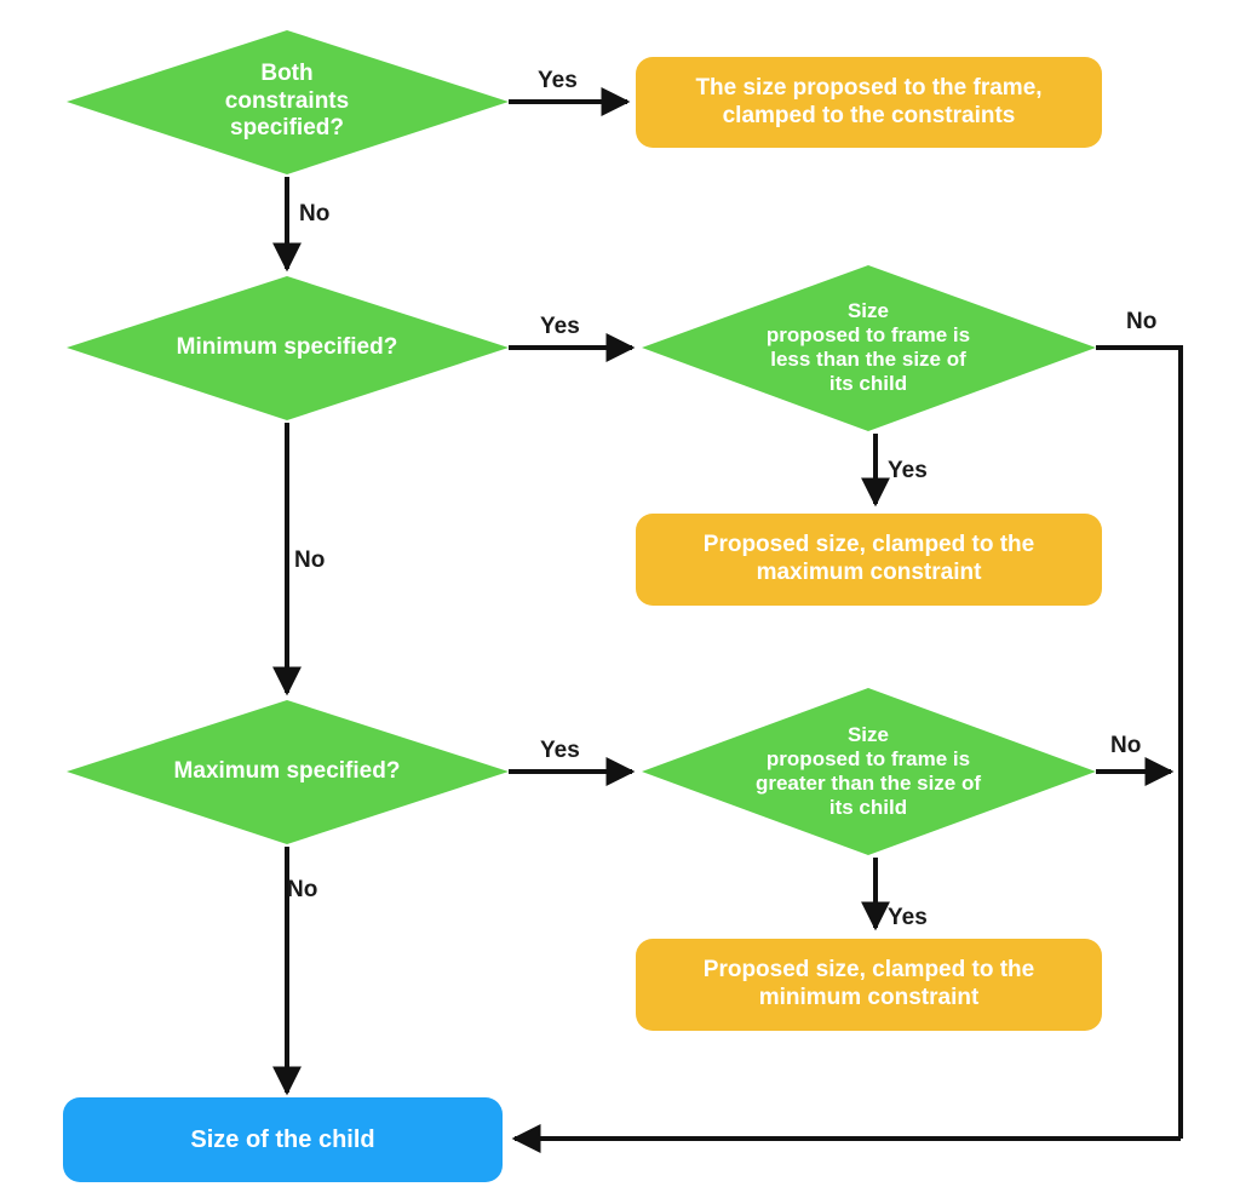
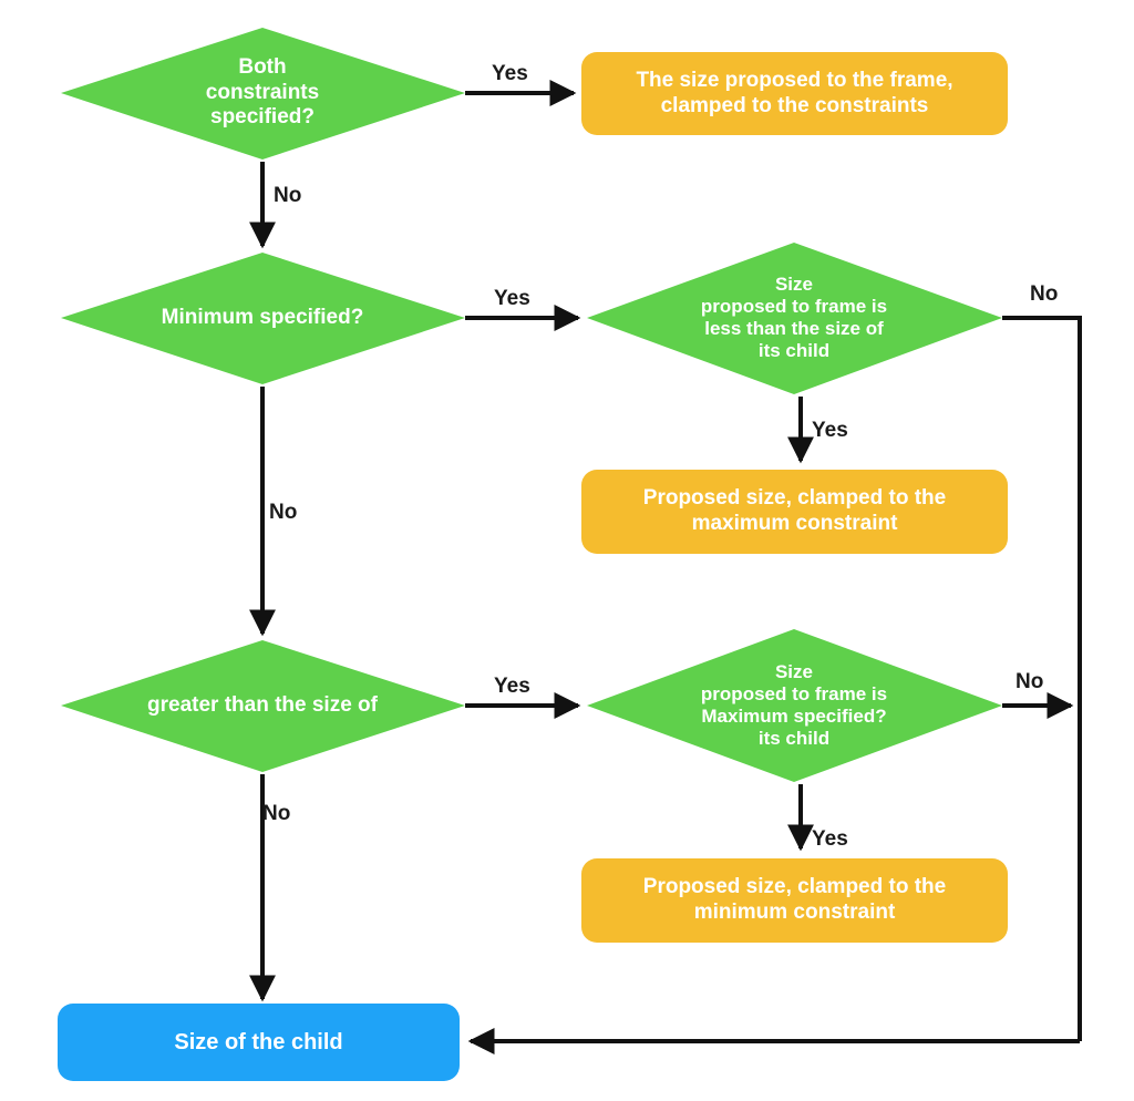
  Both
  constraints
  specified?
  Minimum specified?
  Size
  proposed to frame is
  less than the size of
  its child
- Maximum specified?
+ greater than the size of
  Size
  proposed to frame is
- greater than the size of
+ Maximum specified?
  its child
  The size proposed to the frame,
  clamped to the constraints
  Proposed size, clamped to the
  maximum constraint
  Proposed size, clamped to the
  minimum constraint
  Size of the child
  Yes
  No
  Yes
  No
  Yes
  No
  Yes
  No
  Yes
  No
